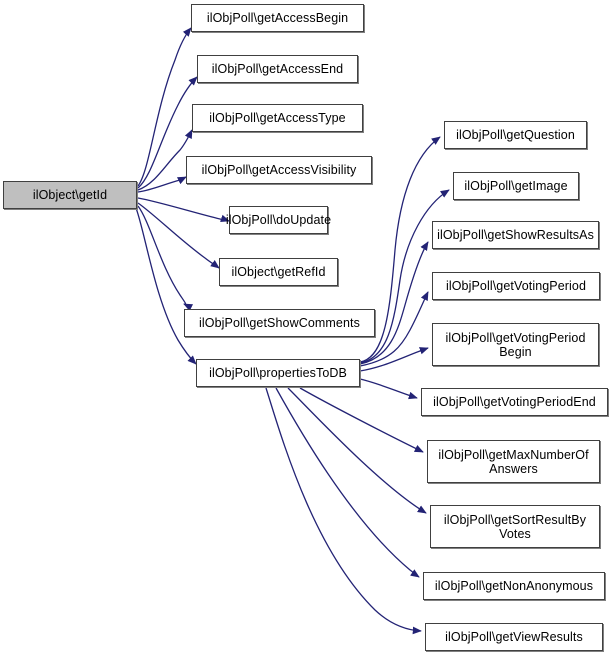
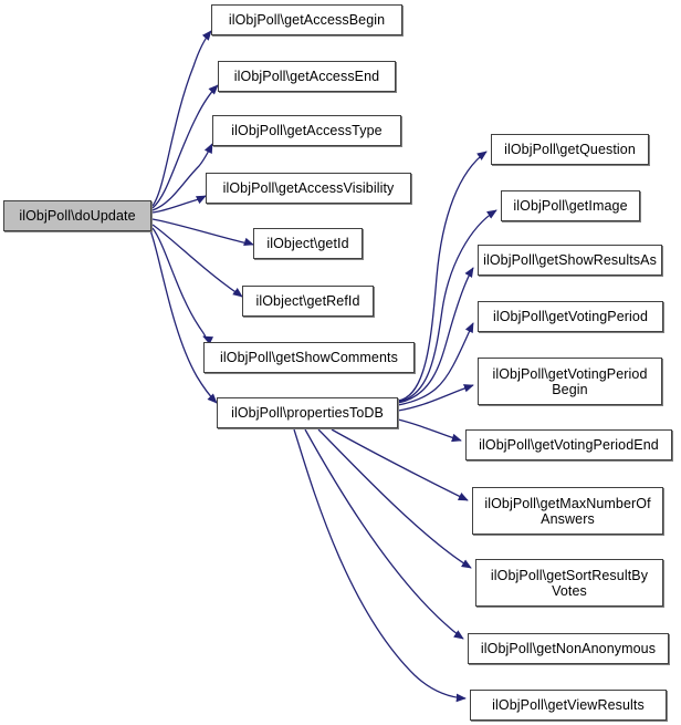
- ilObject\getId
+ ilObjPoll\doUpdate
  ilObjPoll\getAccessBegin
  ilObjPoll\getAccessEnd
  ilObjPoll\getAccessType
  ilObjPoll\getAccessVisibility
- ilObjPoll\doUpdate
+ ilObject\getId
  ilObject\getRefId
  ilObjPoll\getShowComments
  ilObjPoll\propertiesToDB
  ilObjPoll\getQuestion
  ilObjPoll\getImage
  ilObjPoll\getShowResultsAs
  ilObjPoll\getVotingPeriod
  ilObjPoll\getVotingPeriod
  Begin
  ilObjPoll\getVotingPeriodEnd
  ilObjPoll\getMaxNumberOf
  Answers
  ilObjPoll\getSortResultBy
  Votes
  ilObjPoll\getNonAnonymous
  ilObjPoll\getViewResults
